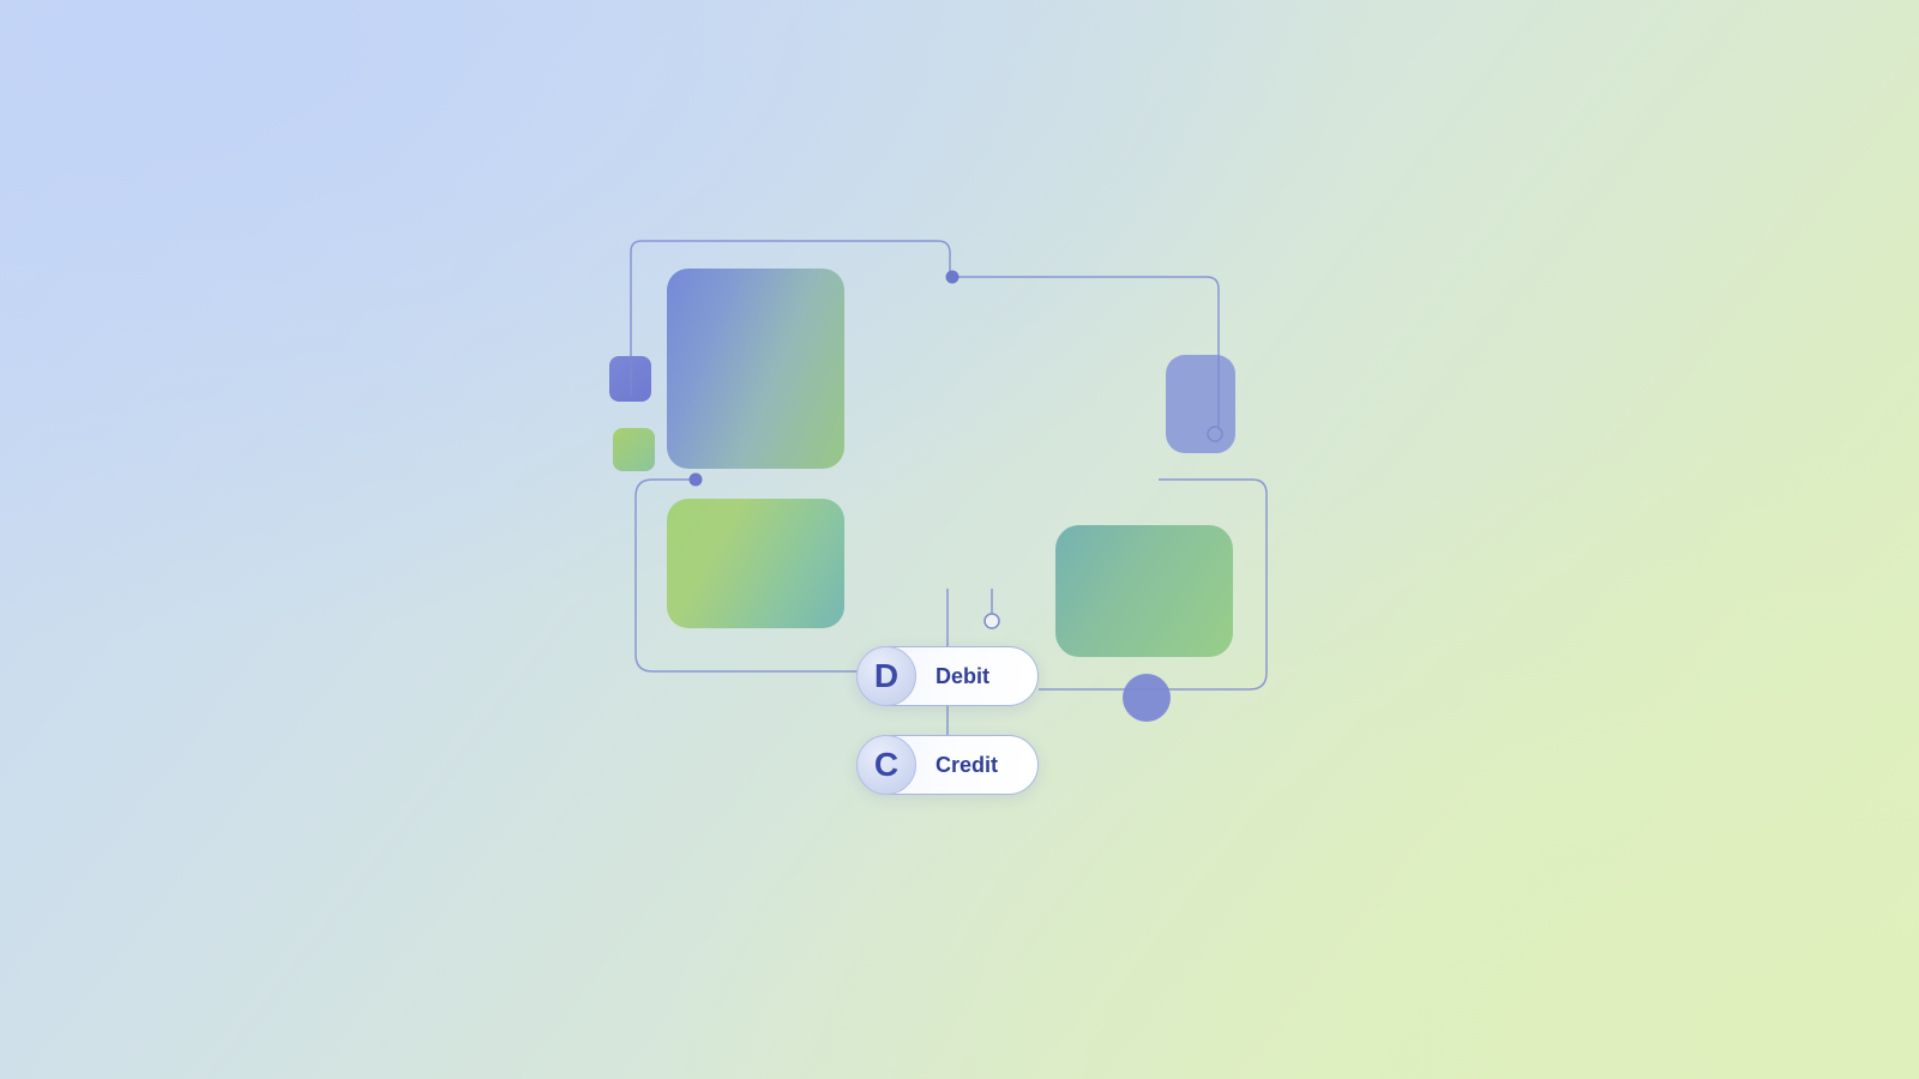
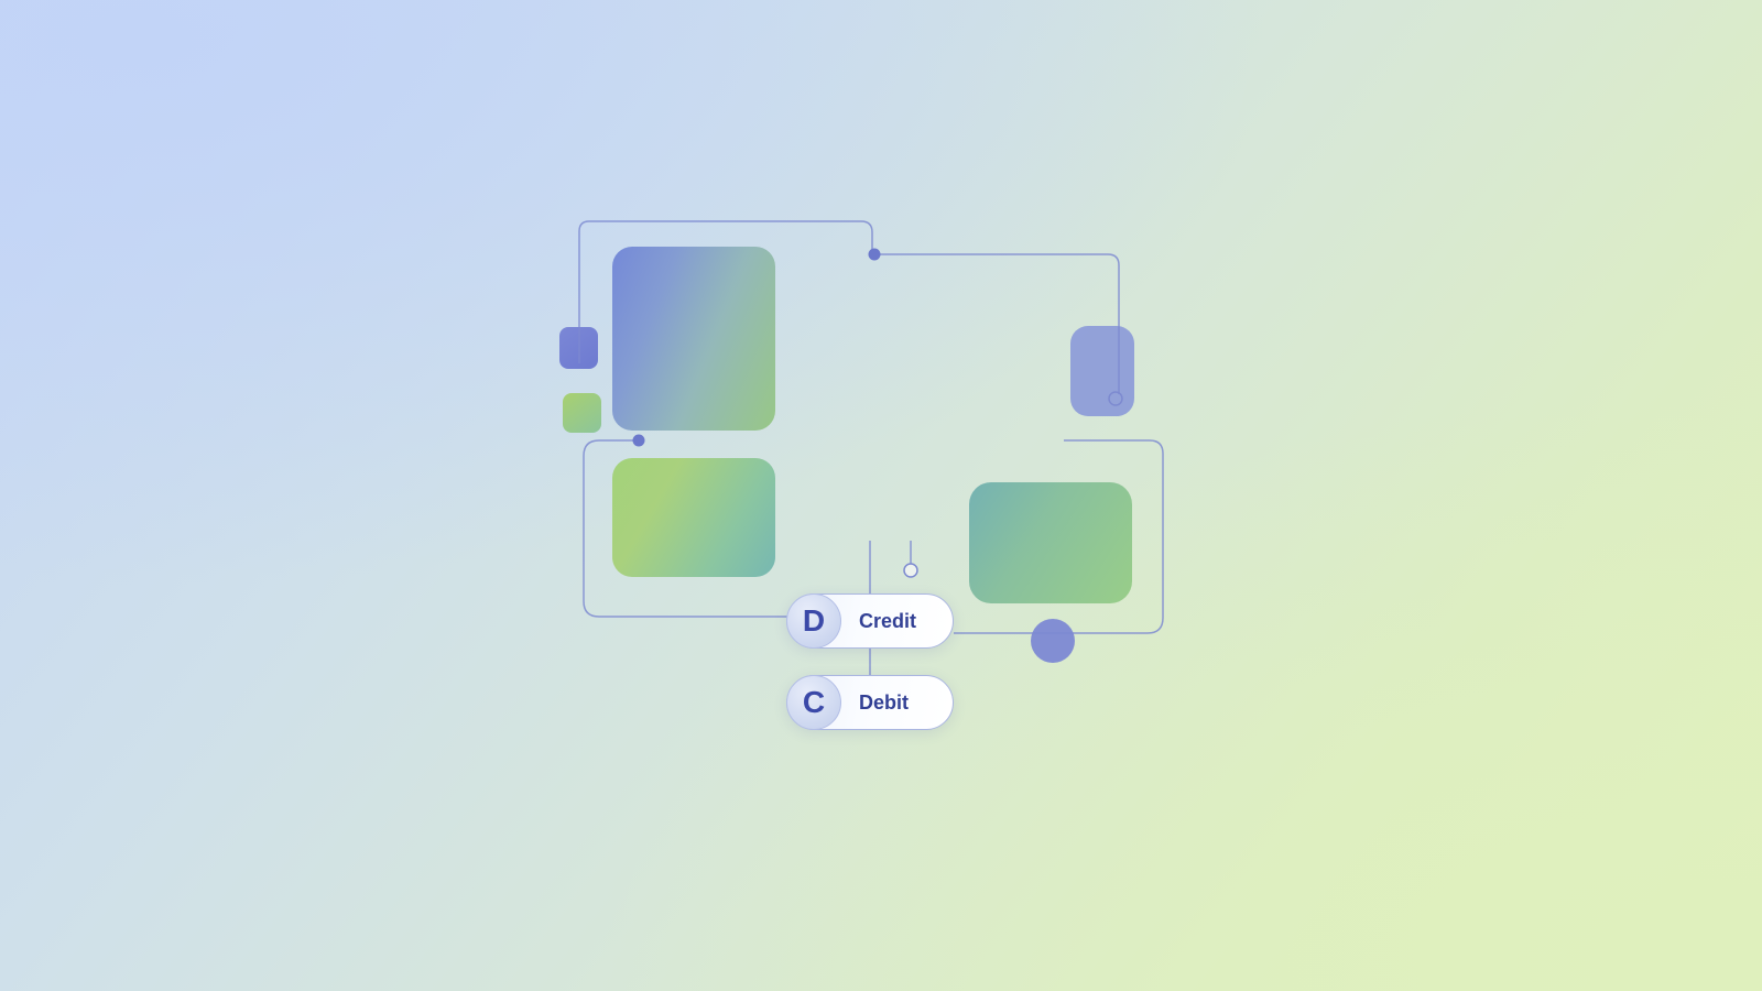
  D
- Debit
+ Credit
  C
- Credit
+ Debit
